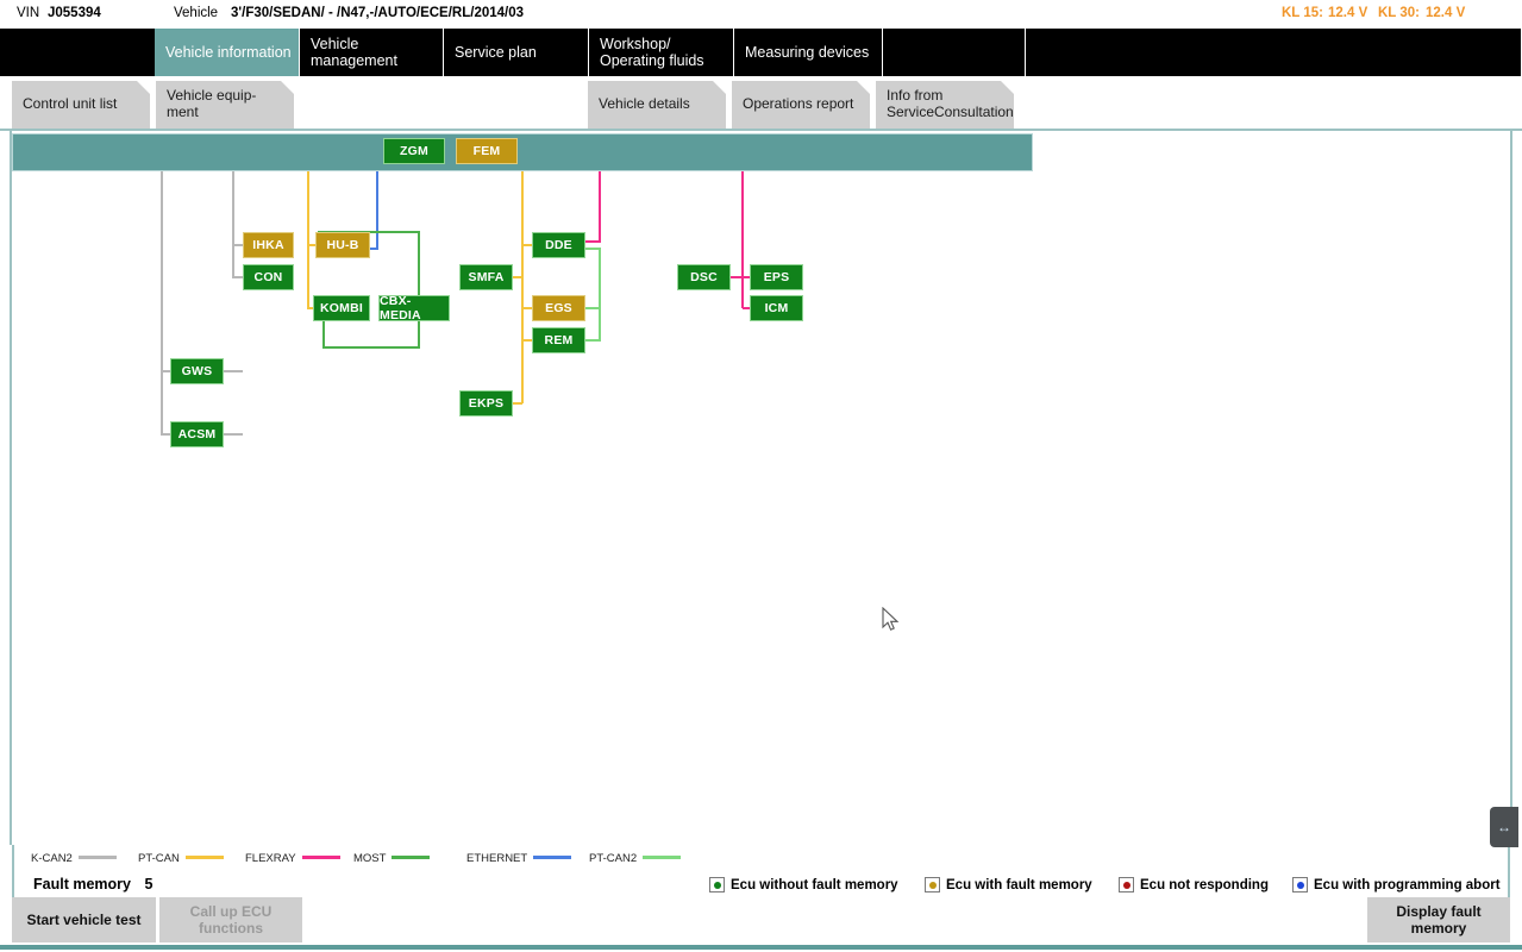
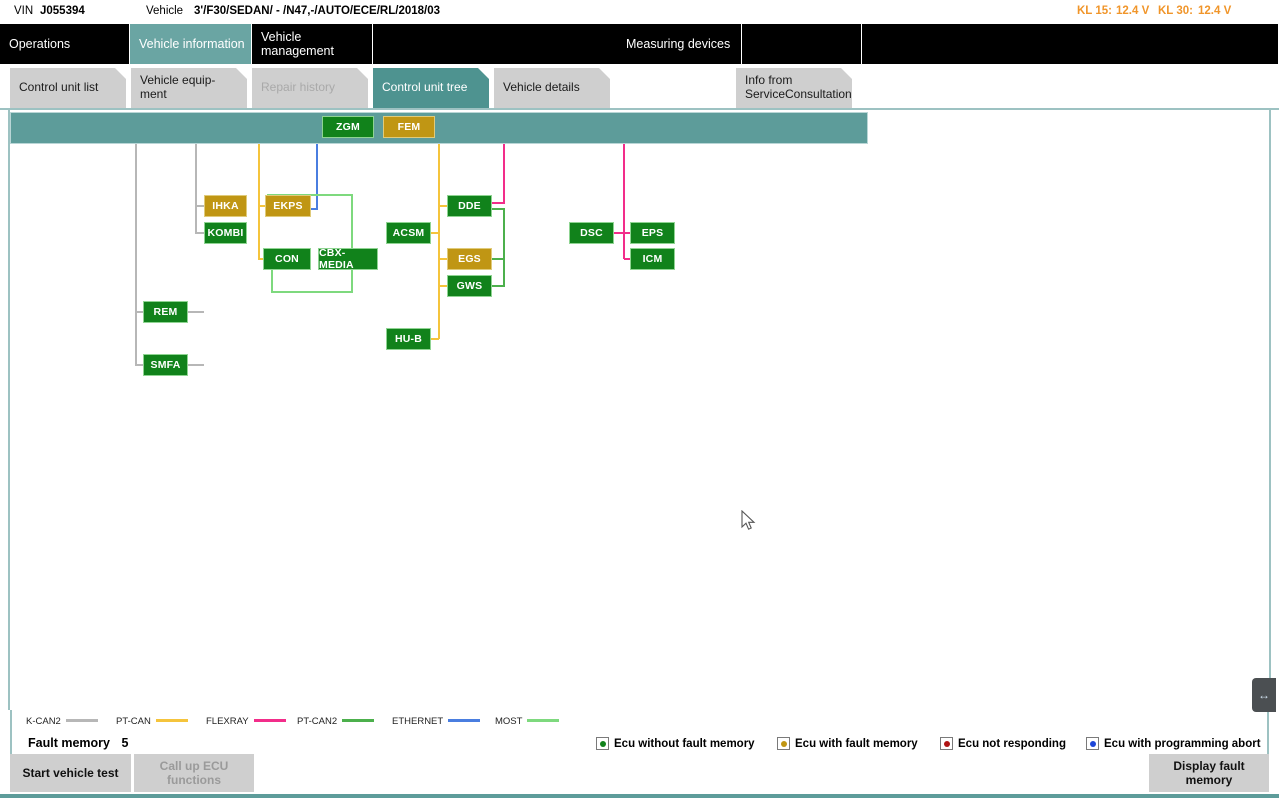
  VIN
  J055394
  Vehicle
- 3'/F30/SEDAN/ - /N47,-/AUTO/ECE/RL/2014/03
+ 3'/F30/SEDAN/ - /N47,-/AUTO/ECE/RL/2018/03
  KL 15:
  12.4 V
  KL 30:
  12.4 V
+ Operations
  Vehicle information
  Vehicle
  management
- Service plan
- Workshop/
- Operating fluids
  Measuring devices
  Control unit list
  Vehicle equip-ment
+ Repair history
+ Control unit tree
  Vehicle details
- Operations report
  Info from ServiceConsultation
  ZGM
  FEM
  IHKA
- CON
+ KOMBI
- HU-B
+ EKPS
- KOMBI
+ CON
  CBX-MEDIA
- SMFA
+ ACSM
  DDE
  EGS
- REM
+ GWS
- EKPS
+ HU-B
  DSC
  EPS
  ICM
- GWS
+ REM
- ACSM
+ SMFA
  K-CAN2
  PT-CAN
  FLEXRAY
- MOST
+ PT-CAN2
  ETHERNET
- PT-CAN2
+ MOST
  Fault memory 5
  Start vehicle test
  Call up ECU
  functions
  Display fault
  memory
  ↔
  Ecu without fault memory
  Ecu with fault memory
  Ecu not responding
  Ecu with programming abort
